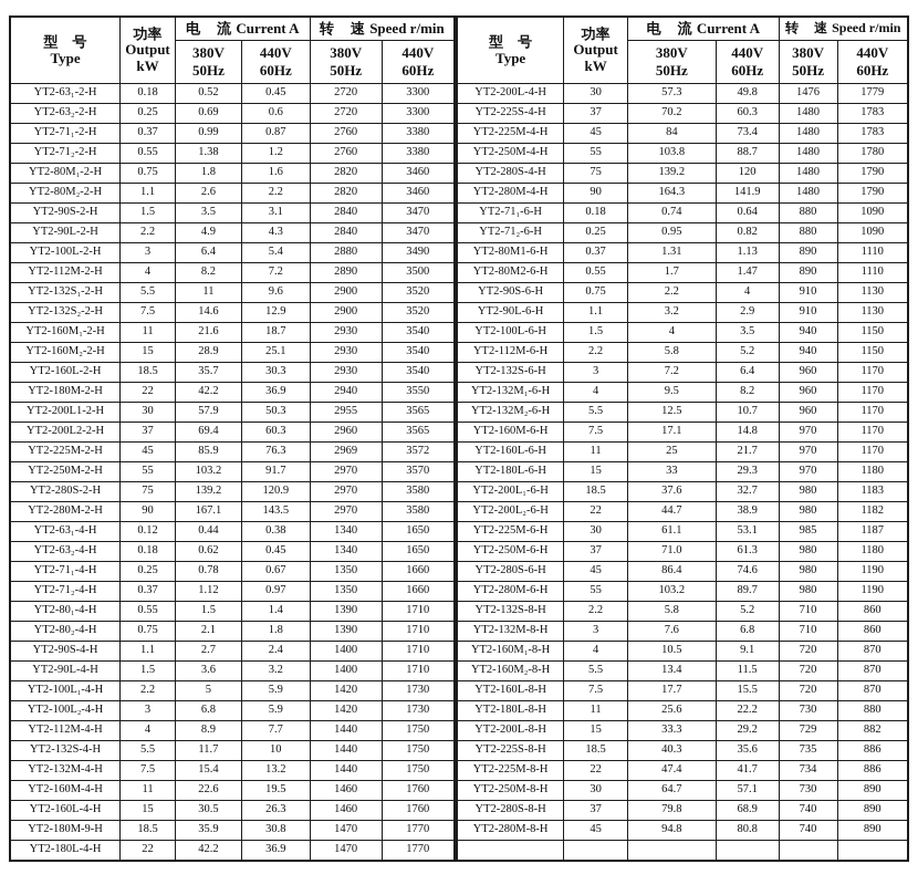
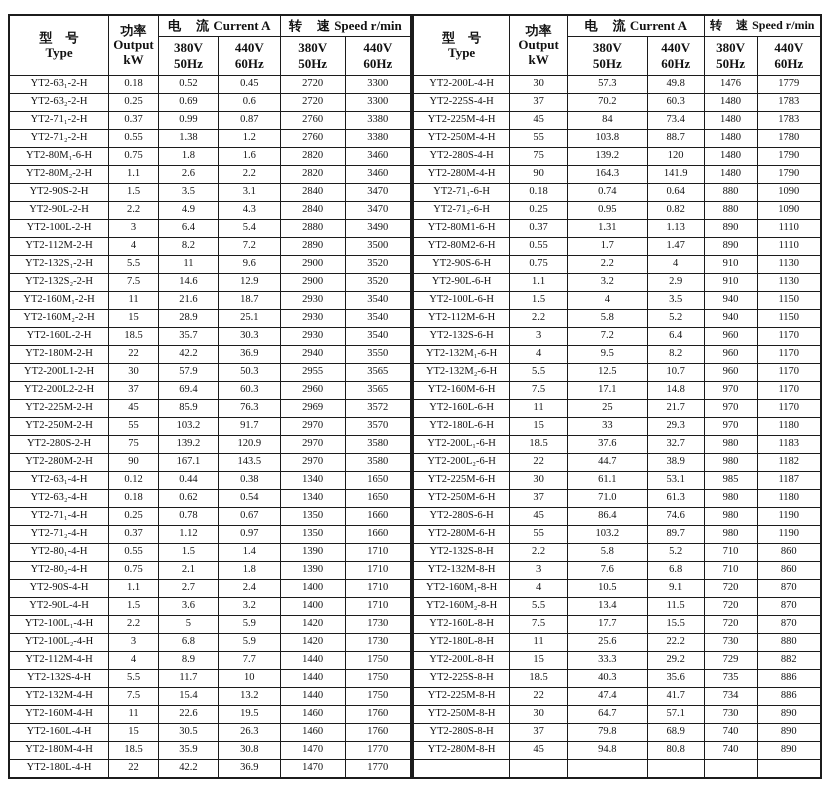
  型 号 Type	功率 Output kW	电 流 Current A	转 速 Speed r/min
  380V 50Hz	440V 60Hz	380V 50Hz	440V 60Hz
  YT2-63₁-2-H	0.18	0.52	0.45	2720	3300
  YT2-63₂-2-H	0.25	0.69	0.6	2720	3300
  YT2-71₁-2-H	0.37	0.99	0.87	2760	3380
  YT2-71₂-2-H	0.55	1.38	1.2	2760	3380
- YT2-80M₁-2-H	0.75	1.8	1.6	2820	3460
+ YT2-80M₁-6-H	0.75	1.8	1.6	2820	3460
  YT2-80M₂-2-H	1.1	2.6	2.2	2820	3460
  YT2-90S-2-H	1.5	3.5	3.1	2840	3470
  YT2-90L-2-H	2.2	4.9	4.3	2840	3470
  YT2-100L-2-H	3	6.4	5.4	2880	3490
  YT2-112M-2-H	4	8.2	7.2	2890	3500
  YT2-132S₁-2-H	5.5	11	9.6	2900	3520
  YT2-132S₂-2-H	7.5	14.6	12.9	2900	3520
  YT2-160M₁-2-H	11	21.6	18.7	2930	3540
  YT2-160M₂-2-H	15	28.9	25.1	2930	3540
  YT2-160L-2-H	18.5	35.7	30.3	2930	3540
  YT2-180M-2-H	22	42.2	36.9	2940	3550
  YT2-200L1-2-H	30	57.9	50.3	2955	3565
  YT2-200L2-2-H	37	69.4	60.3	2960	3565
  YT2-225M-2-H	45	85.9	76.3	2969	3572
  YT2-250M-2-H	55	103.2	91.7	2970	3570
  YT2-280S-2-H	75	139.2	120.9	2970	3580
  YT2-280M-2-H	90	167.1	143.5	2970	3580
  YT2-63₁-4-H	0.12	0.44	0.38	1340	1650
- YT2-63₂-4-H	0.18	0.62	0.45	1340	1650
+ YT2-63₂-4-H	0.18	0.62	0.54	1340	1650
  YT2-71₁-4-H	0.25	0.78	0.67	1350	1660
  YT2-71₂-4-H	0.37	1.12	0.97	1350	1660
  YT2-80₁-4-H	0.55	1.5	1.4	1390	1710
  YT2-80₂-4-H	0.75	2.1	1.8	1390	1710
  YT2-90S-4-H	1.1	2.7	2.4	1400	1710
  YT2-90L-4-H	1.5	3.6	3.2	1400	1710
  YT2-100L₁-4-H	2.2	5	5.9	1420	1730
  YT2-100L₂-4-H	3	6.8	5.9	1420	1730
  YT2-112M-4-H	4	8.9	7.7	1440	1750
  YT2-132S-4-H	5.5	11.7	10	1440	1750
  YT2-132M-4-H	7.5	15.4	13.2	1440	1750
  YT2-160M-4-H	11	22.6	19.5	1460	1760
  YT2-160L-4-H	15	30.5	26.3	1460	1760
- YT2-180M-9-H	18.5	35.9	30.8	1470	1770
+ YT2-180M-4-H	18.5	35.9	30.8	1470	1770
  YT2-180L-4-H	22	42.2	36.9	1470	1770
  型 号 Type	功率 Output kW	电 流 Current A	转 速 Speed r/min
  380V 50Hz	440V 60Hz	380V 50Hz	440V 60Hz
  YT2-200L-4-H	30	57.3	49.8	1476	1779
  YT2-225S-4-H	37	70.2	60.3	1480	1783
  YT2-225M-4-H	45	84	73.4	1480	1783
  YT2-250M-4-H	55	103.8	88.7	1480	1780
  YT2-280S-4-H	75	139.2	120	1480	1790
  YT2-280M-4-H	90	164.3	141.9	1480	1790
  YT2-71₁-6-H	0.18	0.74	0.64	880	1090
  YT2-71₂-6-H	0.25	0.95	0.82	880	1090
  YT2-80M1-6-H	0.37	1.31	1.13	890	1110
  YT2-80M2-6-H	0.55	1.7	1.47	890	1110
  YT2-90S-6-H	0.75	2.2	4	910	1130
  YT2-90L-6-H	1.1	3.2	2.9	910	1130
  YT2-100L-6-H	1.5	4	3.5	940	1150
  YT2-112M-6-H	2.2	5.8	5.2	940	1150
  YT2-132S-6-H	3	7.2	6.4	960	1170
  YT2-132M₁-6-H	4	9.5	8.2	960	1170
  YT2-132M₂-6-H	5.5	12.5	10.7	960	1170
  YT2-160M-6-H	7.5	17.1	14.8	970	1170
  YT2-160L-6-H	11	25	21.7	970	1170
  YT2-180L-6-H	15	33	29.3	970	1180
  YT2-200L₁-6-H	18.5	37.6	32.7	980	1183
  YT2-200L₂-6-H	22	44.7	38.9	980	1182
  YT2-225M-6-H	30	61.1	53.1	985	1187
  YT2-250M-6-H	37	71.0	61.3	980	1180
  YT2-280S-6-H	45	86.4	74.6	980	1190
  YT2-280M-6-H	55	103.2	89.7	980	1190
  YT2-132S-8-H	2.2	5.8	5.2	710	860
  YT2-132M-8-H	3	7.6	6.8	710	860
  YT2-160M₁-8-H	4	10.5	9.1	720	870
  YT2-160M₂-8-H	5.5	13.4	11.5	720	870
  YT2-160L-8-H	7.5	17.7	15.5	720	870
  YT2-180L-8-H	11	25.6	22.2	730	880
  YT2-200L-8-H	15	33.3	29.2	729	882
  YT2-225S-8-H	18.5	40.3	35.6	735	886
  YT2-225M-8-H	22	47.4	41.7	734	886
  YT2-250M-8-H	30	64.7	57.1	730	890
  YT2-280S-8-H	37	79.8	68.9	740	890
  YT2-280M-8-H	45	94.8	80.8	740	890
